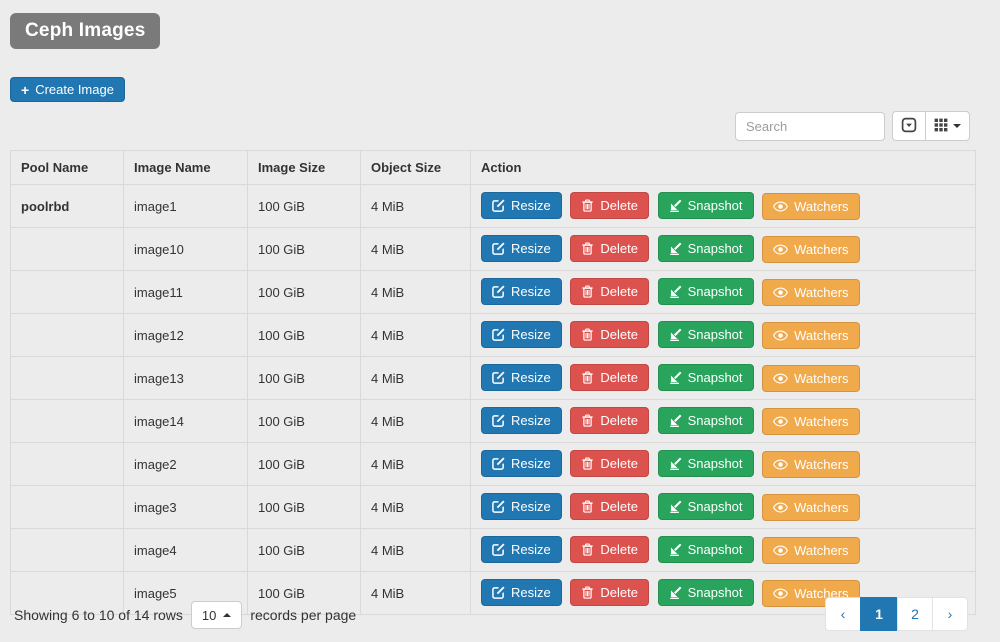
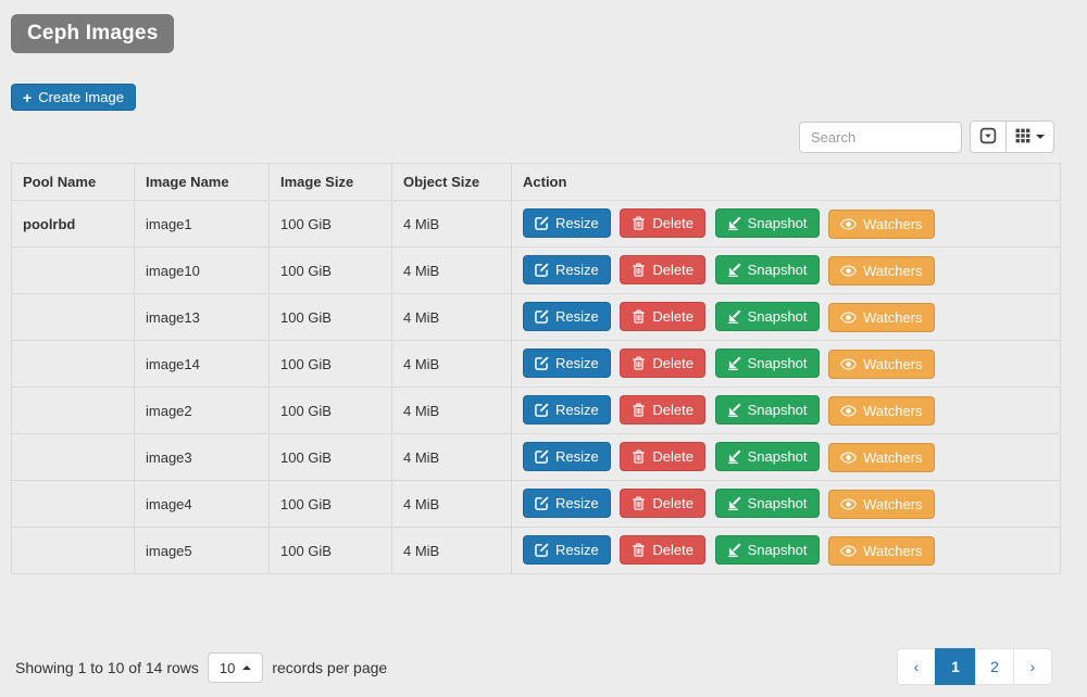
  Ceph Images
  +
  Create Image
  Search
  Pool Name	Image Name	Image Size	Object Size	Action
  poolrbd	image1	100 GiB	4 MiB	Resize Delete Snapshot Watchers
  	image10	100 GiB	4 MiB	Resize Delete Snapshot Watchers
- 	image11	100 GiB	4 MiB	Resize Delete Snapshot Watchers
- 	image12	100 GiB	4 MiB	Resize Delete Snapshot Watchers
  	image13	100 GiB	4 MiB	Resize Delete Snapshot Watchers
  	image14	100 GiB	4 MiB	Resize Delete Snapshot Watchers
  	image2	100 GiB	4 MiB	Resize Delete Snapshot Watchers
  	image3	100 GiB	4 MiB	Resize Delete Snapshot Watchers
  	image4	100 GiB	4 MiB	Resize Delete Snapshot Watchers
  	image5	100 GiB	4 MiB	Resize Delete Snapshot Watchers
- Showing 6 to 10 of 14 rows
+ Showing 1 to 10 of 14 rows
  10
  records per page
  ‹
  1
  2
  ›
